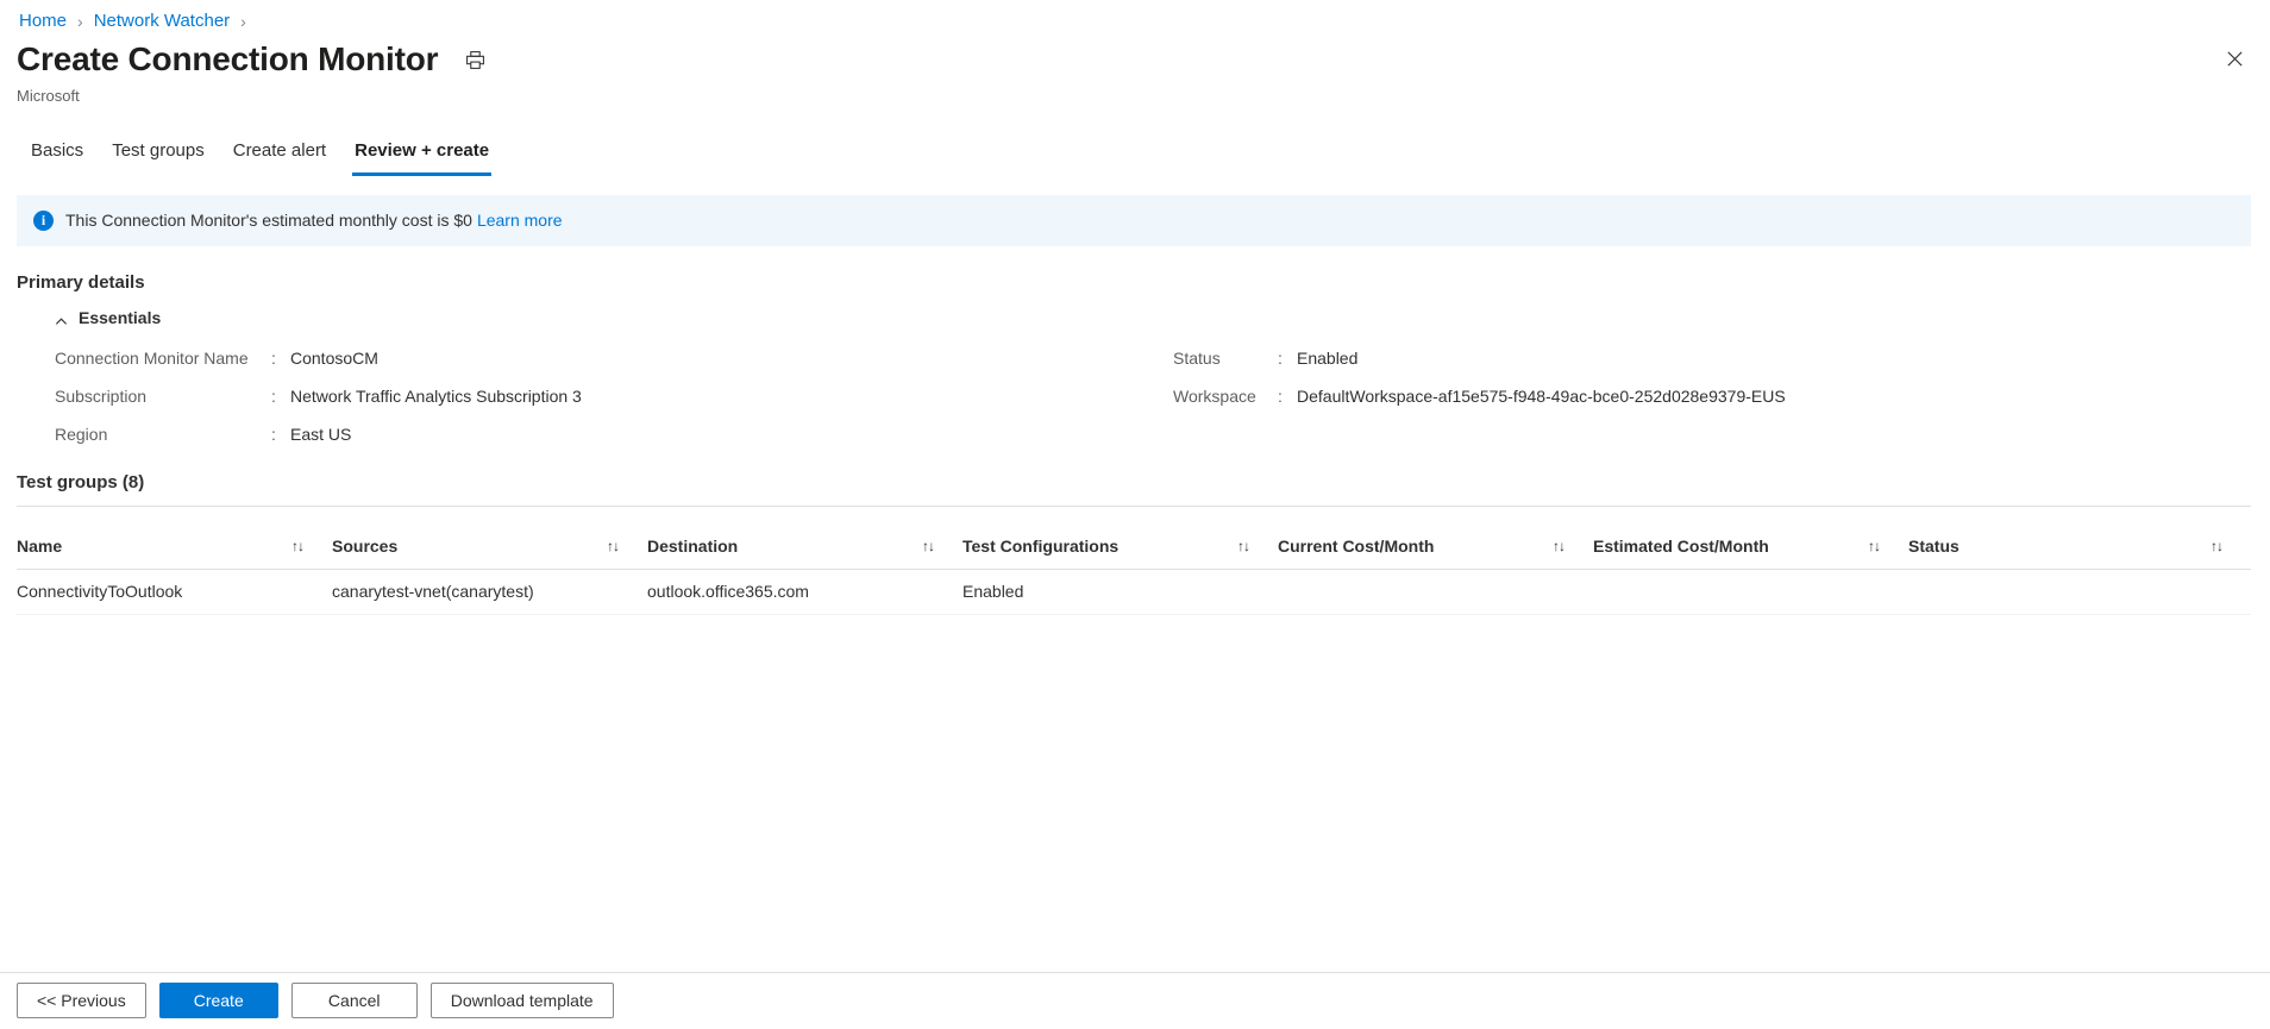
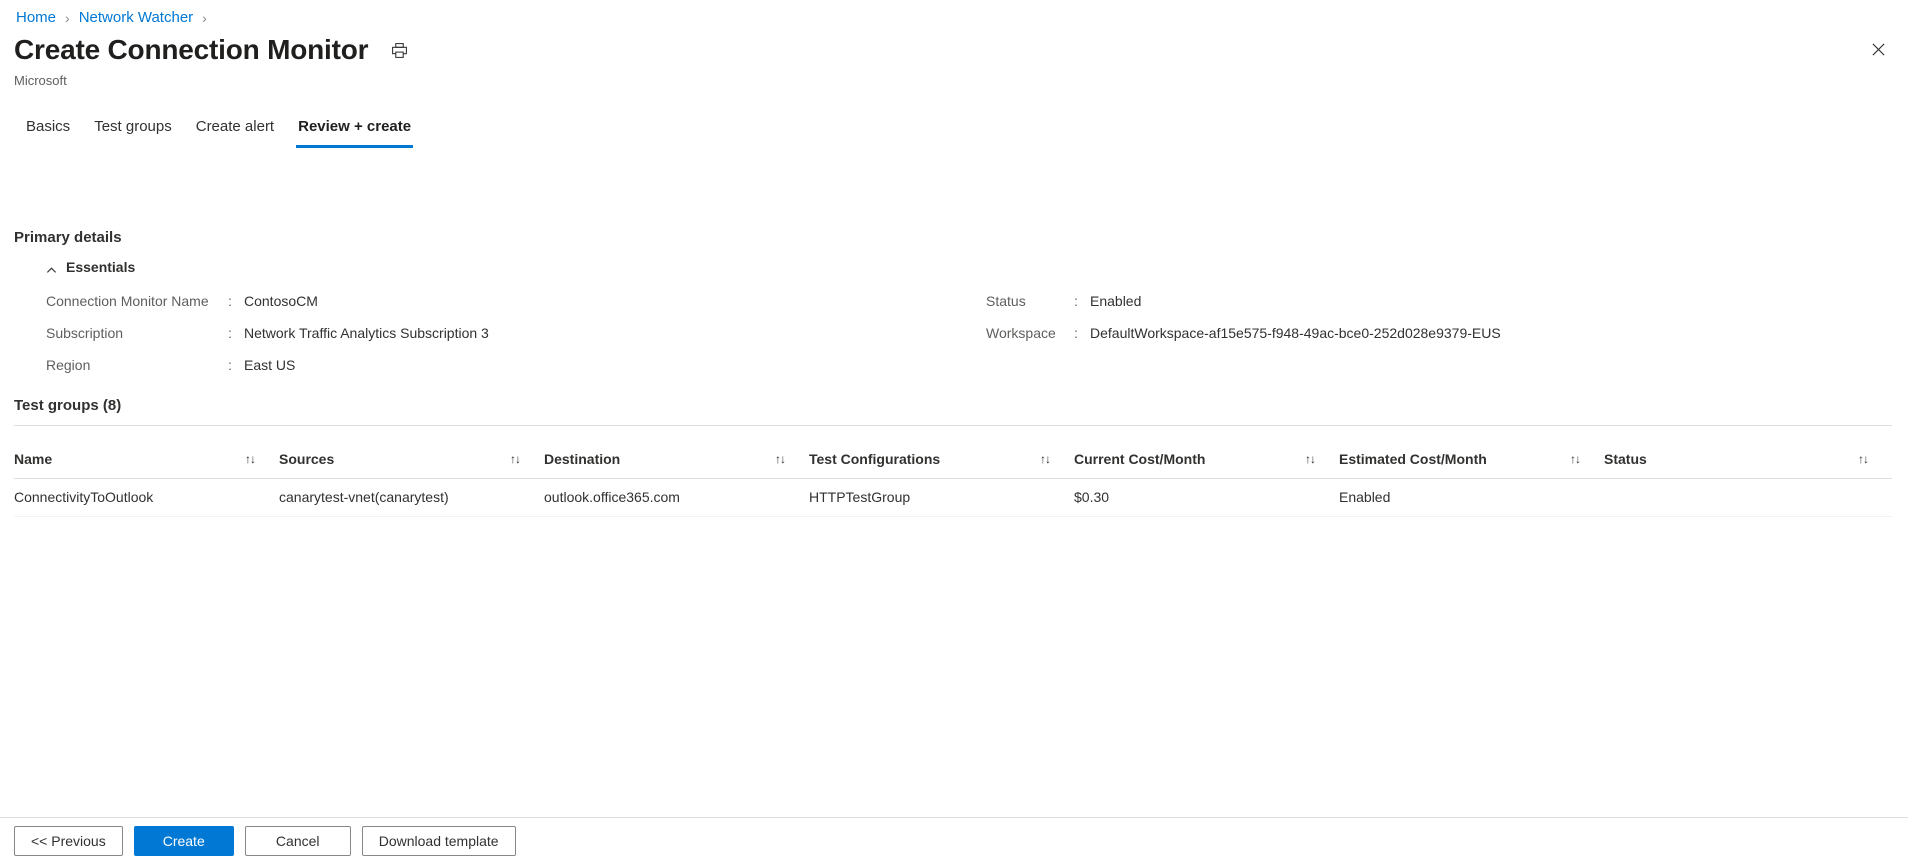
  Home
  ›
  Network Watcher
  ›
  Create Connection Monitor
  Microsoft
  Basics
  Test groups
  Create alert
  Review + create
- i
- This Connection Monitor's estimated monthly cost is $0 Learn more
  Primary details
  Essentials
  Connection Monitor Name
  :
  ContosoCM
  Subscription
  :
  Network Traffic Analytics Subscription 3
  Region
  :
  East US
  Status
  :
  Enabled
  Workspace
  :
  DefaultWorkspace-af15e575-f948-49ac-bce0-252d028e9379-EUS
  Test groups (8)
  Name
  ↑↓
  Sources
  ↑↓
  Destination
  ↑↓
  Test Configurations
  ↑↓
  Current Cost/Month
  ↑↓
  Estimated Cost/Month
  ↑↓
  Status
  ↑↓
  ConnectivityToOutlook
  canarytest-vnet(canarytest)
  outlook.office365.com
+ HTTPTestGroup
+ $0.30
  Enabled
  << Previous
  Create
  Cancel
  Download template
